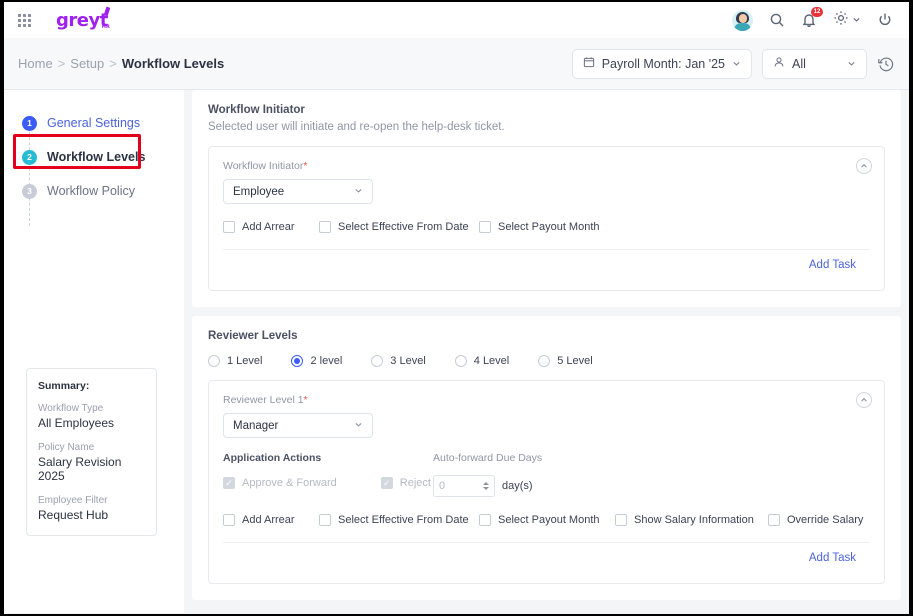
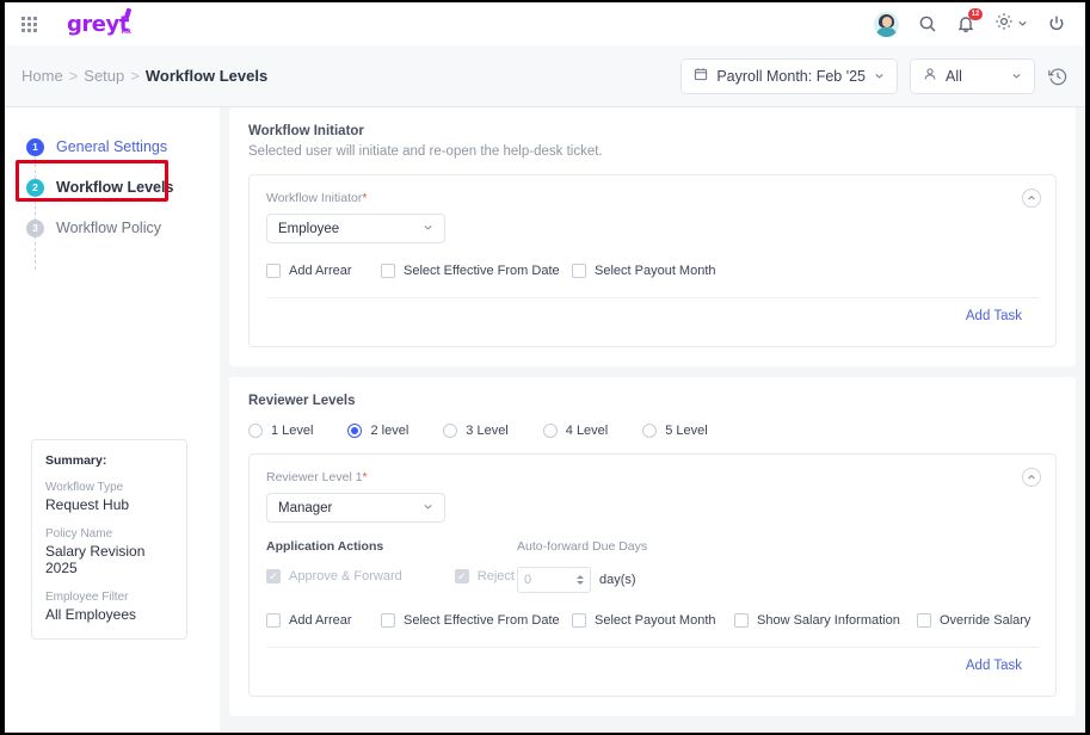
  greyt
  Home
  >
  Setup
  >
  Workflow Levels
- Payroll Month: Jan '25
+ Payroll Month: Feb '25
  All
  1
  General Settings
  2
  Workflow Levels
  3
  Workflow Policy
  Summary:
  Workflow Type
- All Employees
+ Request Hub
  Policy Name
  Salary Revision 2025
  Employee Filter
- Request Hub
+ All Employees
  Workflow Initiator
  Selected user will initiate and re-open the help-desk ticket.
  Workflow Initiator*
  Employee
  Add Arrear
  Select Effective From Date
  Select Payout Month
  Add Task
  Reviewer Levels
  1 Level
  2 level
  3 Level
  4 Level
  5 Level
  Reviewer Level 1*
  Manager
  Application Actions
  ✓
  Approve & Forward
  ✓
  Reject
  Auto-forward Due Days
  0
  day(s)
  Add Arrear
  Select Effective From Date
  Select Payout Month
  Show Salary Information
  Override Salary
  Add Task
